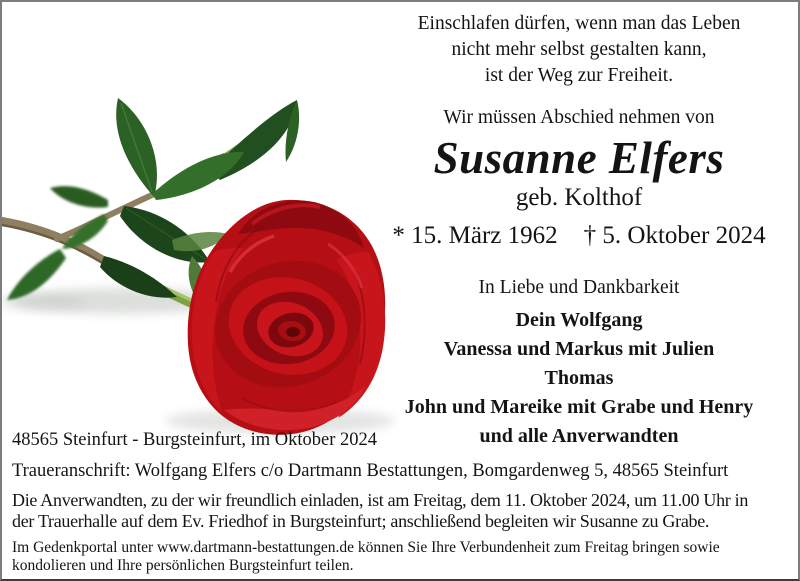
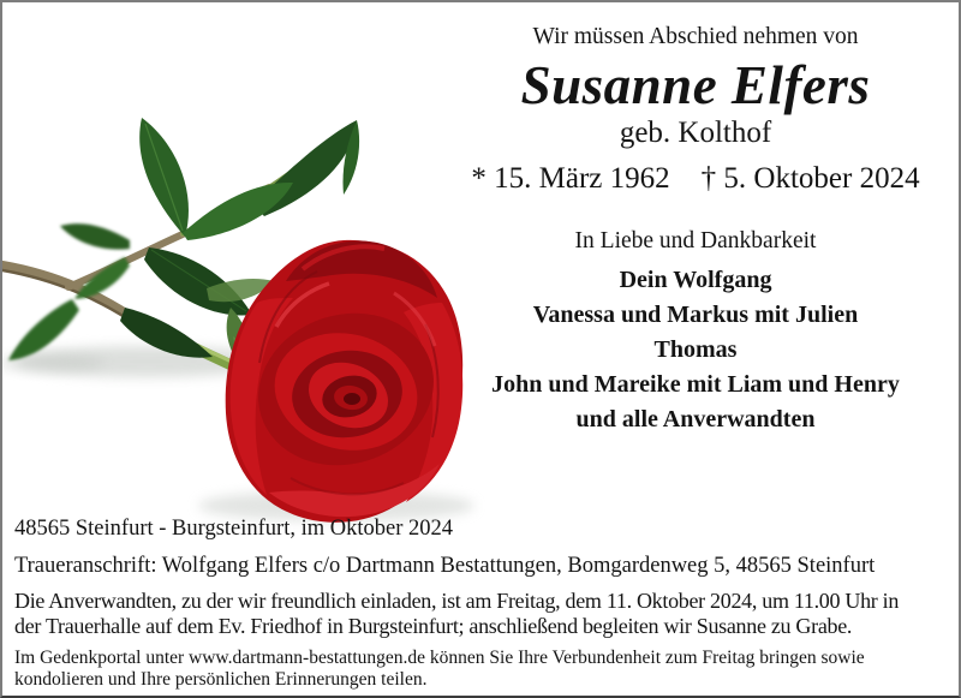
- Einschlafen dürfen, wenn man das Leben
- nicht mehr selbst gestalten kann,
- ist der Weg zur Freiheit.
  Wir müssen Abschied nehmen von
  Susanne Elfers
  geb. Kolthof
  * 15. März 1962
  † 5. Oktober 2024
  In Liebe und Dankbarkeit
  Dein Wolfgang
  Vanessa und Markus mit Julien
  Thomas
- John und Mareike mit Grabe und Henry
+ John und Mareike mit Liam und Henry
  und alle Anverwandten
  48565 Steinfurt - Burgsteinfurt, im Oktober 2024
  Traueranschrift: Wolfgang Elfers c/o Dartmann Bestattungen, Bomgardenweg 5, 48565 Steinfurt
  Die Anverwandten, zu der wir freundlich einladen, ist am Freitag, dem 11. Oktober 2024, um 11.00 Uhr in
  der Trauerhalle auf dem Ev. Friedhof in Burgsteinfurt; anschließend begleiten wir Susanne zu Grabe.
  Im Gedenkportal unter www.dartmann-bestattungen.de können Sie Ihre Verbundenheit zum Freitag bringen sowie
- kondolieren und Ihre persönlichen Burgsteinfurt teilen.
+ kondolieren und Ihre persönlichen Erinnerungen teilen.
